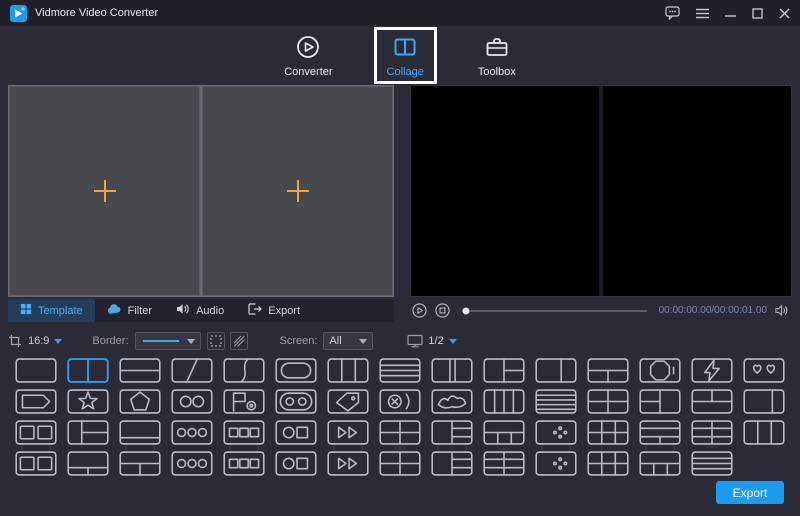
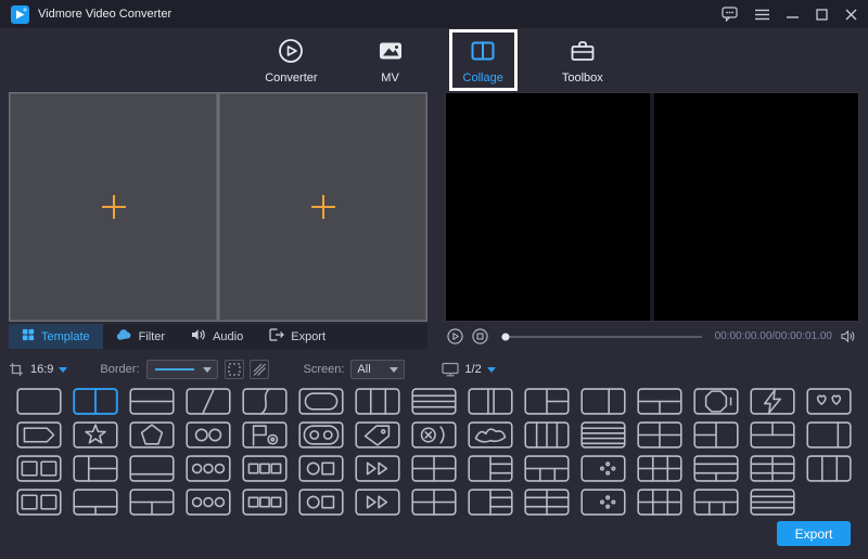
  Vidmore Video Converter
  Converter
+ MV
  Collage
  Toolbox
  Template
  Filter
  Audio
  Export
  00:00:00.00/00:00:01.00
  16:9
  Border:
  Screen:
  All
  1/2
  Export
